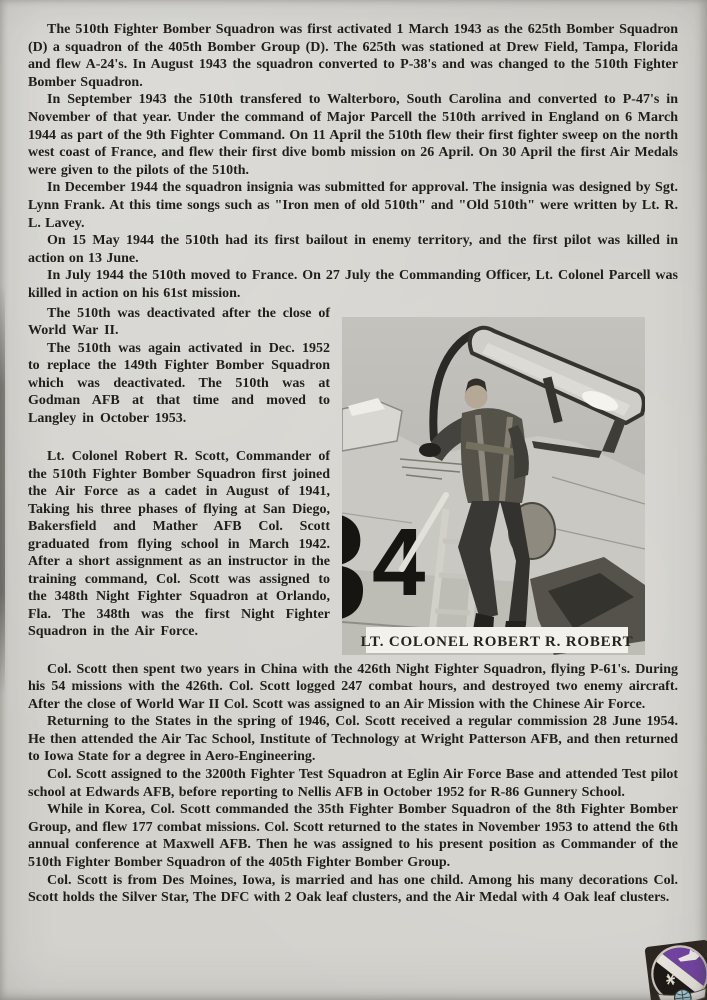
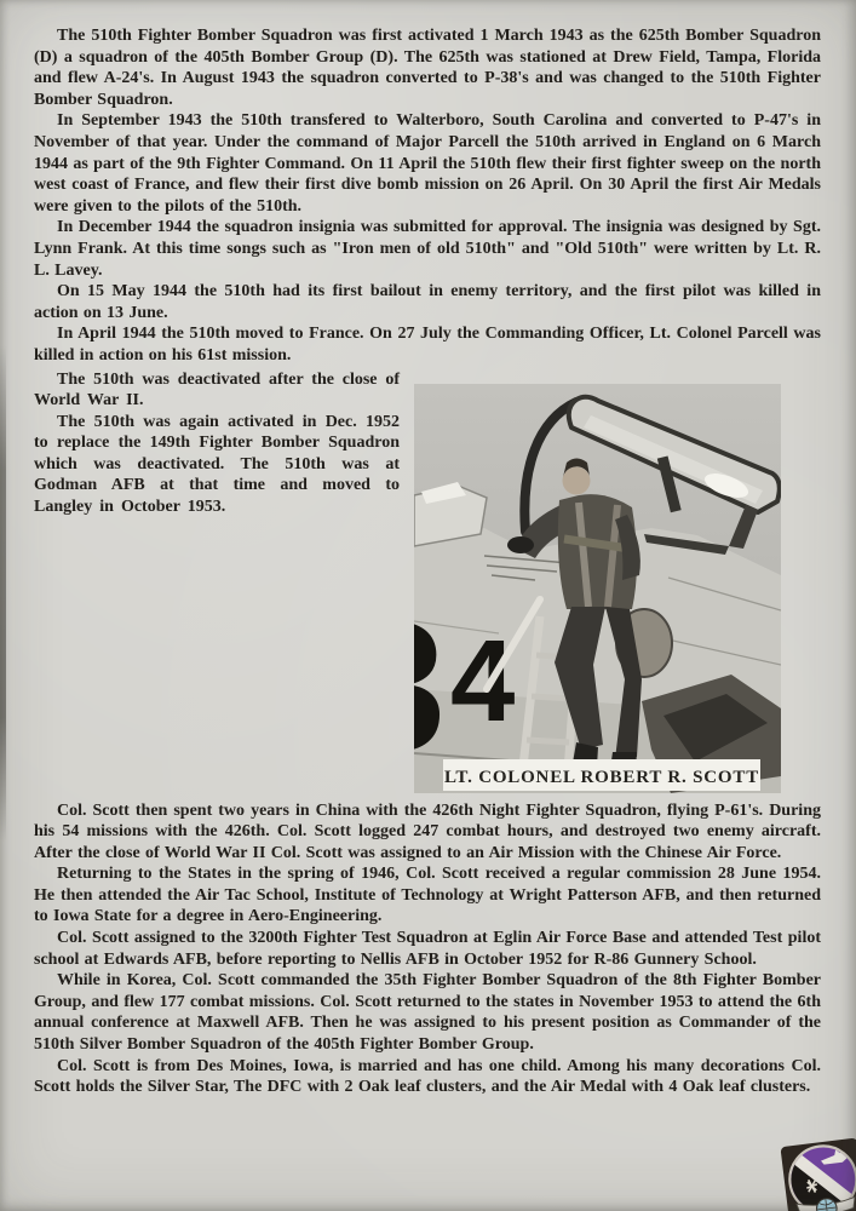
  The 510th Fighter Bomber Squadron was first activated 1 March 1943 as the 625th Bomber Squadron (D) a squadron of the 405th Bomber Group (D). The 625th was stationed at Drew Field, Tampa, Florida and flew A-24's. In August 1943 the squadron converted to P-38's and was changed to the 510th Fighter Bomber Squadron.
  In September 1943 the 510th transfered to Walterboro, South Carolina and converted to P-47's in November of that year. Under the command of Major Parcell the 510th arrived in England on 6 March 1944 as part of the 9th Fighter Command. On 11 April the 510th flew their first fighter sweep on the north west coast of France, and flew their first dive bomb mission on 26 April. On 30 April the first Air Medals were given to the pilots of the 510th.
  In December 1944 the squadron insignia was submitted for approval. The insignia was designed by Sgt. Lynn Frank. At this time songs such as "Iron men of old 510th" and "Old 510th" were written by Lt. R. L. Lavey.
  On 15 May 1944 the 510th had its first bailout in enemy territory, and the first pilot was killed in action on 13 June.
- In July 1944 the 510th moved to France. On 27 July the Commanding Officer, Lt. Colonel Parcell was killed in action on his 61st mission.
+ In April 1944 the 510th moved to France. On 27 July the Commanding Officer, Lt. Colonel Parcell was killed in action on his 61st mission.
  The 510th was deactivated after the close of World War II.
  The 510th was again activated in Dec. 1952 to replace the 149th Fighter Bomber Squadron which was deactivated. The 510th was at Godman AFB at that time and moved to Langley in October 1953.
- Lt. Colonel Robert R. Scott, Commander of the 510th Fighter Bomber Squadron first joined the Air Force as a cadet in August of 1941, Taking his three phases of flying at San Diego, Bakersfield and Mather AFB Col. Scott graduated from flying school in March 1942. After a short assignment as an instructor in the training command, Col. Scott was assigned to the 348th Night Fighter Squadron at Orlando, Fla. The 348th was the first Night Fighter Squadron in the Air Force.
  4
- LT. COLONEL ROBERT R. ROBERT
+ LT. COLONEL ROBERT R. SCOTT
  Col. Scott then spent two years in China with the 426th Night Fighter Squadron, flying P-61's. During his 54 missions with the 426th. Col. Scott logged 247 combat hours, and destroyed two enemy aircraft. After the close of World War II Col. Scott was assigned to an Air Mission with the Chinese Air Force.
  Returning to the States in the spring of 1946, Col. Scott received a regular commission 28 June 1954. He then attended the Air Tac School, Institute of Technology at Wright Patterson AFB, and then returned to Iowa State for a degree in Aero-Engineering.
  Col. Scott assigned to the 3200th Fighter Test Squadron at Eglin Air Force Base and attended Test pilot school at Edwards AFB, before reporting to Nellis AFB in October 1952 for R-86 Gunnery School.
- While in Korea, Col. Scott commanded the 35th Fighter Bomber Squadron of the 8th Fighter Bomber Group, and flew 177 combat missions. Col. Scott returned to the states in November 1953 to attend the 6th annual conference at Maxwell AFB. Then he was assigned to his present position as Commander of the 510th Fighter Bomber Squadron of the 405th Fighter Bomber Group.
+ While in Korea, Col. Scott commanded the 35th Fighter Bomber Squadron of the 8th Fighter Bomber Group, and flew 177 combat missions. Col. Scott returned to the states in November 1953 to attend the 6th annual conference at Maxwell AFB. Then he was assigned to his present position as Commander of the 510th Silver Bomber Squadron of the 405th Fighter Bomber Group.
  Col. Scott is from Des Moines, Iowa, is married and has one child. Among his many decorations Col. Scott holds the Silver Star, The DFC with 2 Oak leaf clusters, and the Air Medal with 4 Oak leaf clusters.
